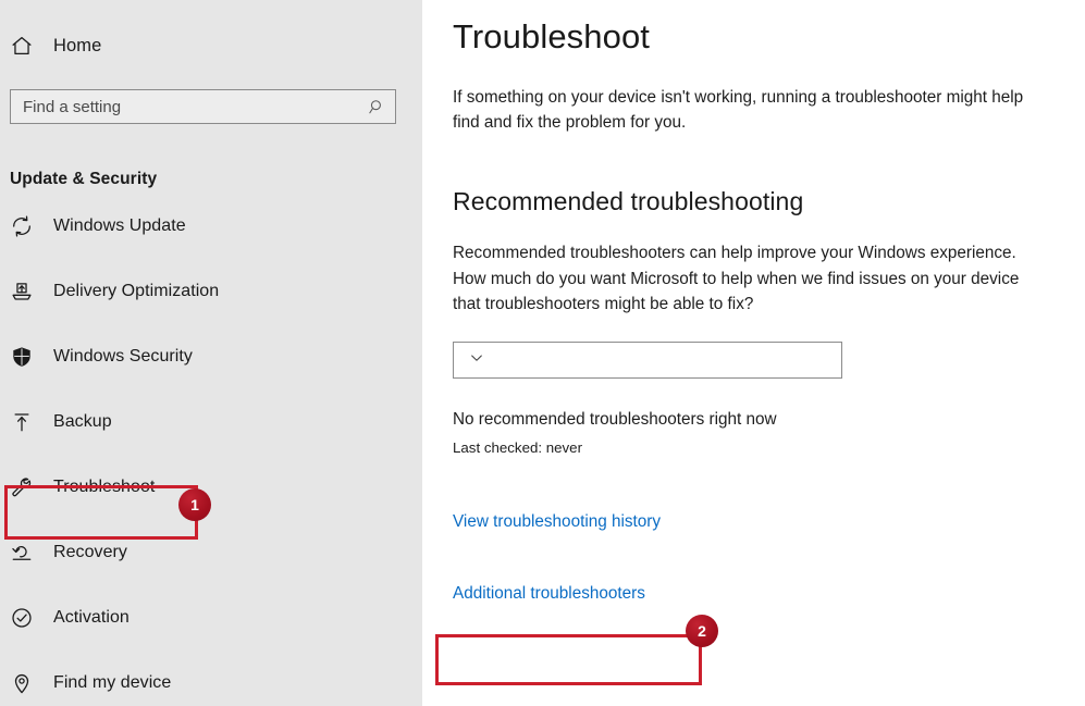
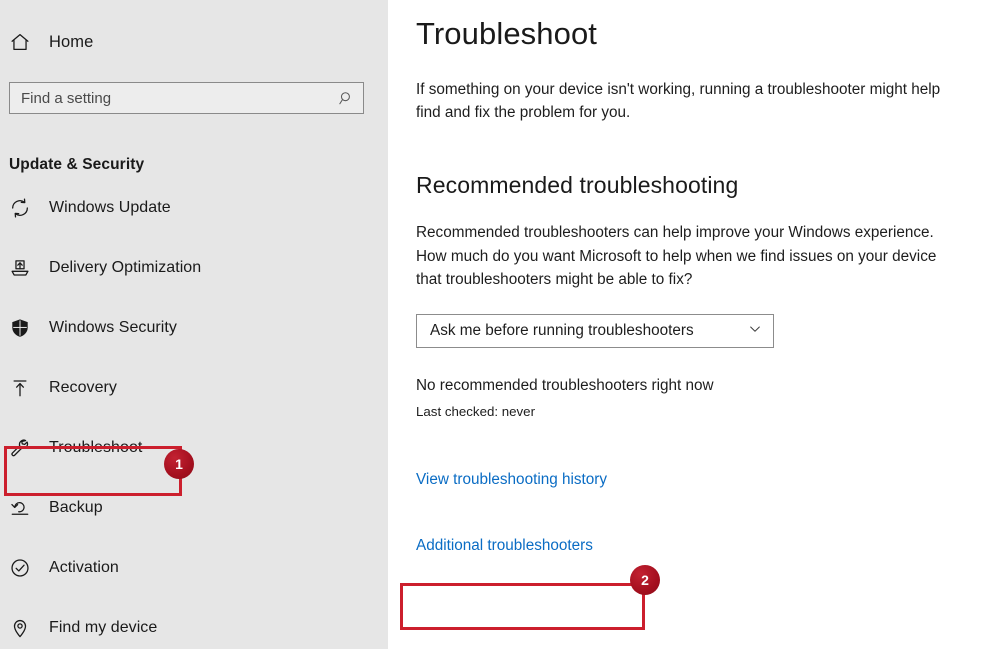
  Home
  Find a setting
  Update & Security
  Windows Update
  Delivery Optimization
  Windows Security
- Backup
+ Recovery
  Troubleshoot
- Recovery
+ Backup
  Activation
  Find my device
  Troubleshoot
  If something on your device isn't working, running a troubleshooter might help find and fix the problem for you.
  Recommended troubleshooting
  Recommended troubleshooters can help improve your Windows experience. How much do you want Microsoft to help when we find issues on your device that troubleshooters might be able to fix?
+ Ask me before running troubleshooters
  No recommended troubleshooters right now
  Last checked: never
  View troubleshooting history
  Additional troubleshooters
  1
  2
